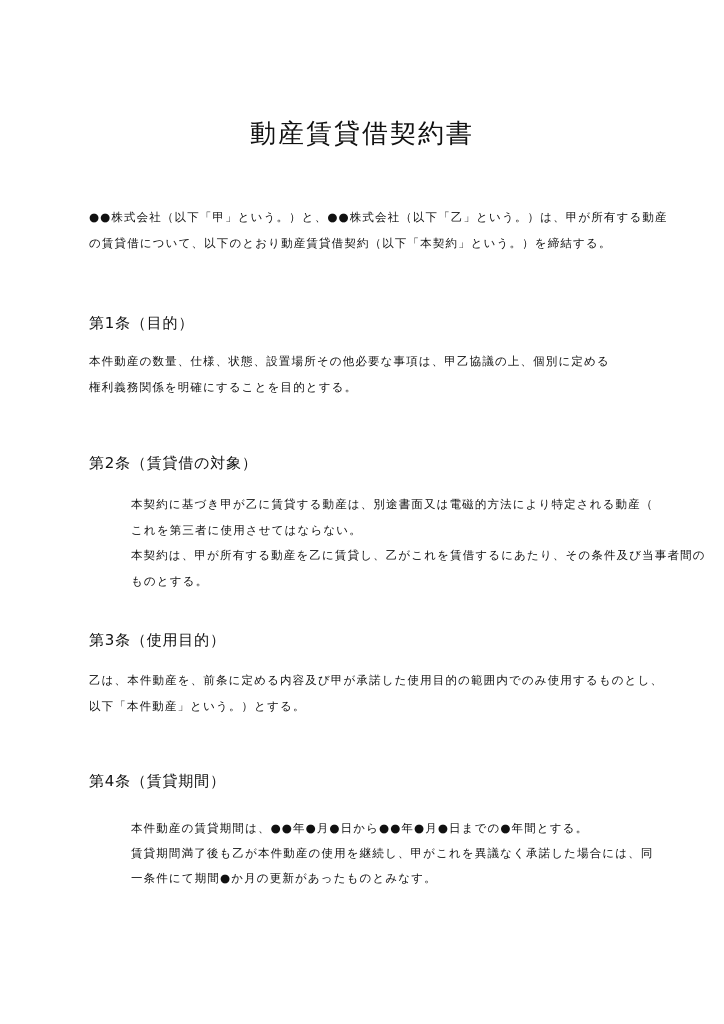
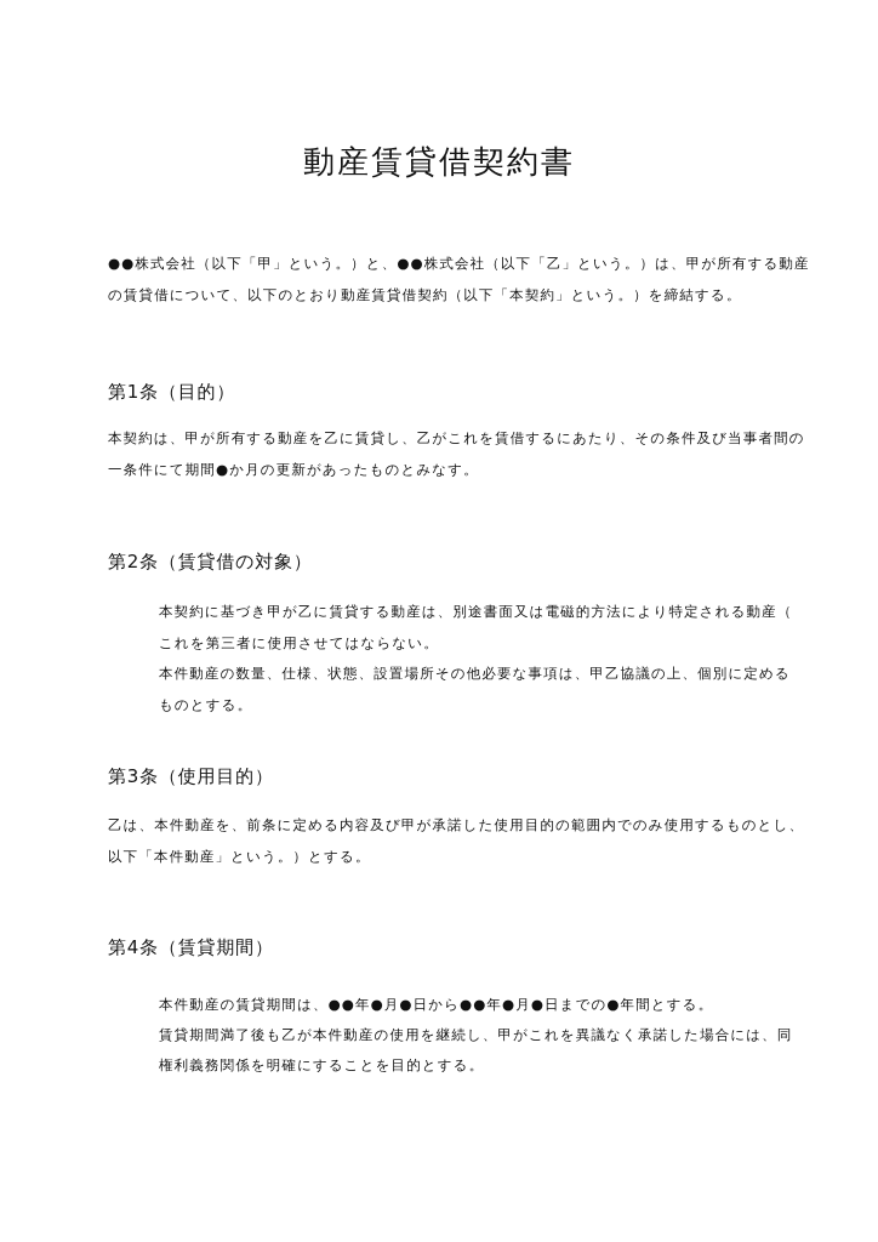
  動産賃貸借契約書
  ●●株式会社（以下「甲」という。）と、●●株式会社（以下「乙」という。）は、甲が所有する動産
  の賃貸借について、以下のとおり動産賃貸借契約（以下「本契約」という。）を締結する。
  第1条（目的）
- 本件動産の数量、仕様、状態、設置場所その他必要な事項は、甲乙協議の上、個別に定める
+ 本契約は、甲が所有する動産を乙に賃貸し、乙がこれを賃借するにあたり、その条件及び当事者間の
- 権利義務関係を明確にすることを目的とする。
+ 一条件にて期間●か月の更新があったものとみなす。
  第2条（賃貸借の対象）
  本契約に基づき甲が乙に賃貸する動産は、別途書面又は電磁的方法により特定される動産（
  これを第三者に使用させてはならない。
- 本契約は、甲が所有する動産を乙に賃貸し、乙がこれを賃借するにあたり、その条件及び当事者間の
+ 本件動産の数量、仕様、状態、設置場所その他必要な事項は、甲乙協議の上、個別に定める
  ものとする。
  第3条（使用目的）
  乙は、本件動産を、前条に定める内容及び甲が承諾した使用目的の範囲内でのみ使用するものとし、
  以下「本件動産」という。）とする。
  第4条（賃貸期間）
  本件動産の賃貸期間は、●●年●月●日から●●年●月●日までの●年間とする。
  賃貸期間満了後も乙が本件動産の使用を継続し、甲がこれを異議なく承諾した場合には、同
- 一条件にて期間●か月の更新があったものとみなす。
+ 権利義務関係を明確にすることを目的とする。
